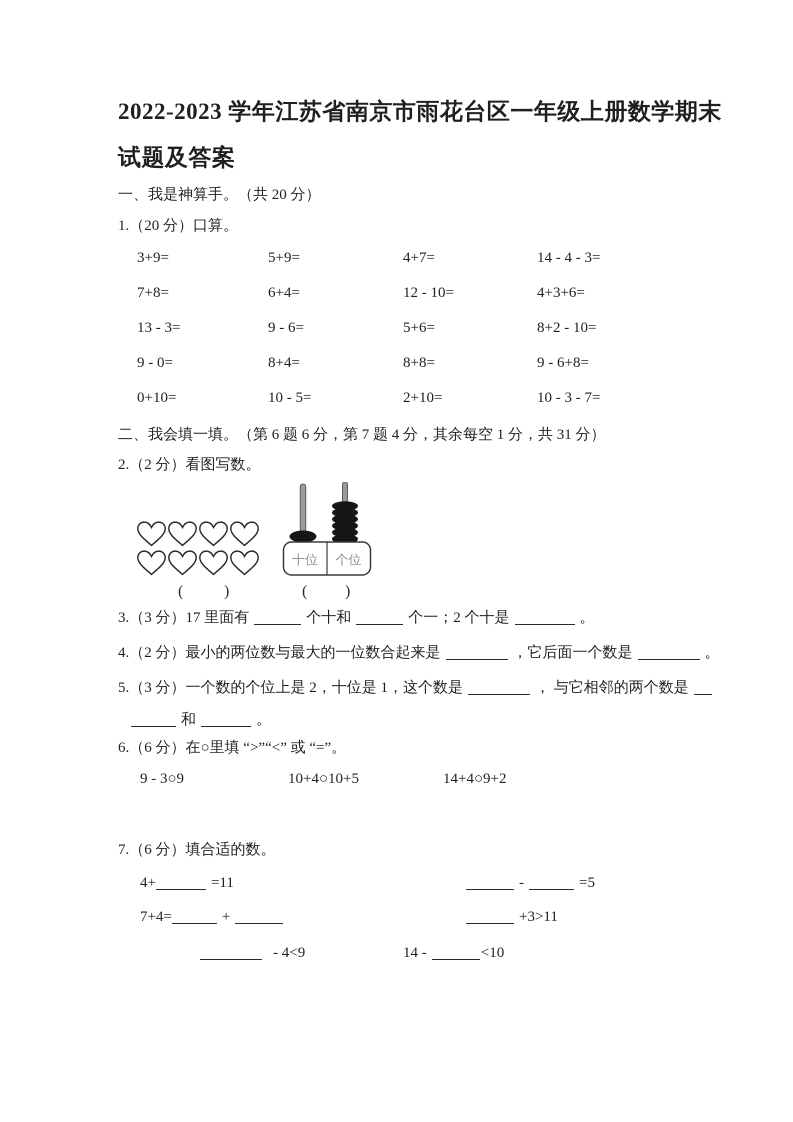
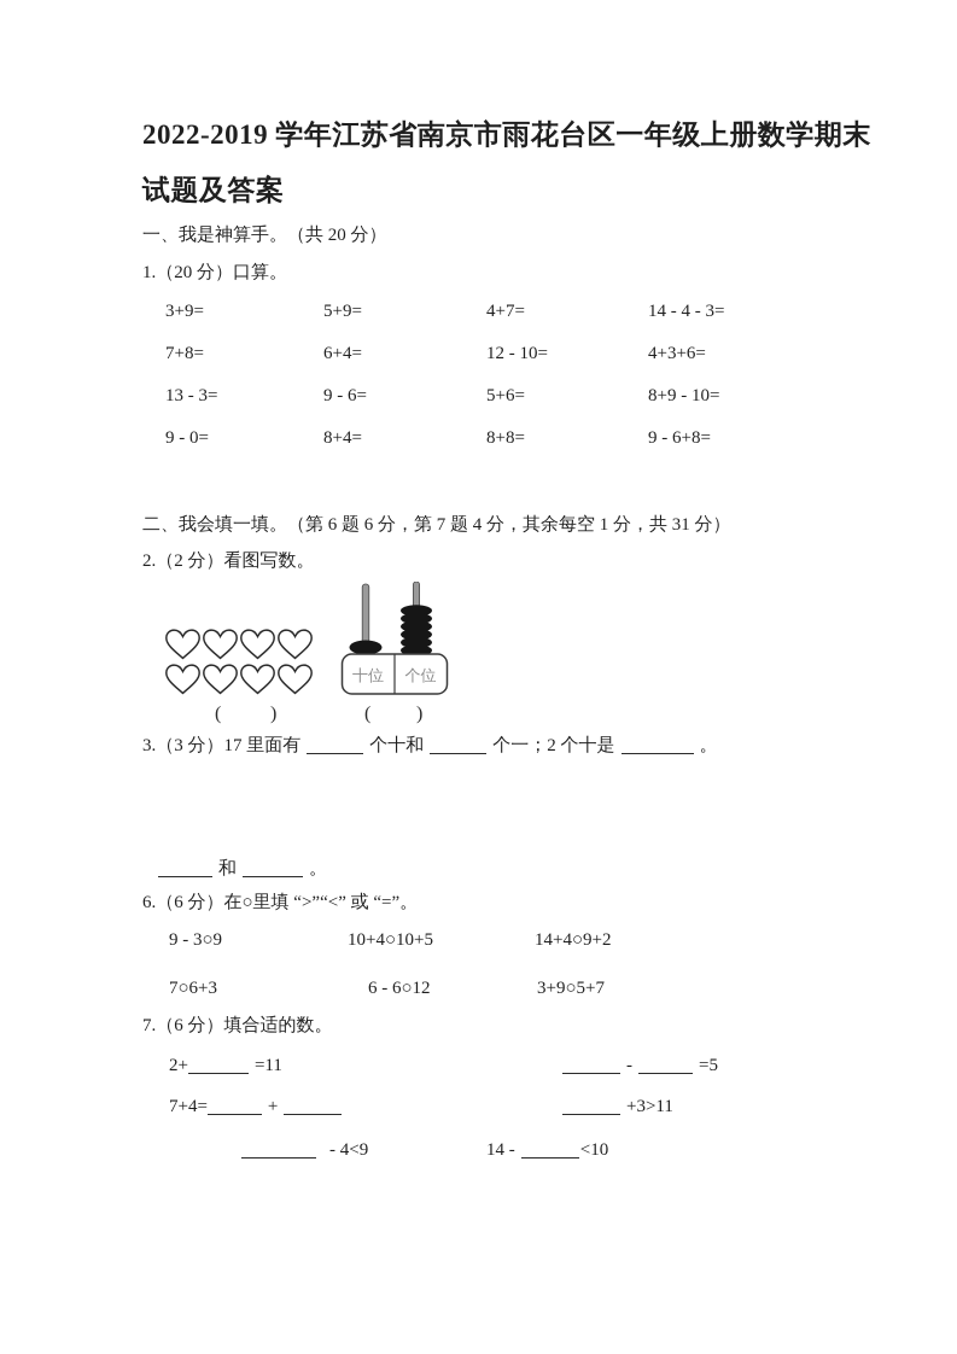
- 2022-2023 学年江苏省南京市雨花台区一年级上册数学期末
+ 2022-2019 学年江苏省南京市雨花台区一年级上册数学期末
  试题及答案
  一、我是神算手。（共 20 分）
  1.（20 分）口算。
  3+9=
  5+9=
  4+7=
  14 - 4 - 3=
  7+8=
  6+4=
  12 - 10=
  4+3+6=
  13 - 3=
  9 - 6=
  5+6=
- 8+2 - 10=
+ 8+9 - 10=
  9 - 0=
  8+4=
  8+8=
  9 - 6+8=
- 0+10=
- 10 - 5=
- 2+10=
- 10 - 3 - 7=
  二、我会填一填。（第 6 题 6 分，第 7 题 4 分，其余每空 1 分，共 31 分）
  2.（2 分）看图写数。
  十位
  个位
  (
  )
  (
  )
  3.（3 分）17 里面有 个十和 个一；2 个十是 。
- 4.（2 分）最小的两位数与最大的一位数合起来是 ，它后面一个数是 。
- 5.（3 分）一个数的个位上是 2，十位是 1，这个数是 ， 与它相邻的两个数是
  和 。
  6.（6 分）在○里填 “>”“<” 或 “=”。
  9 - 3○9
  10+4○10+5
  14+4○9+2
+ 7○6+3
+ 6 - 6○12
+ 3+9○5+7
  7.（6 分）填合适的数。
- 4+ =11
+ 2+ =11
  - =5
  7+4= +
  +3>11
  - 4<9
  14 - <10
